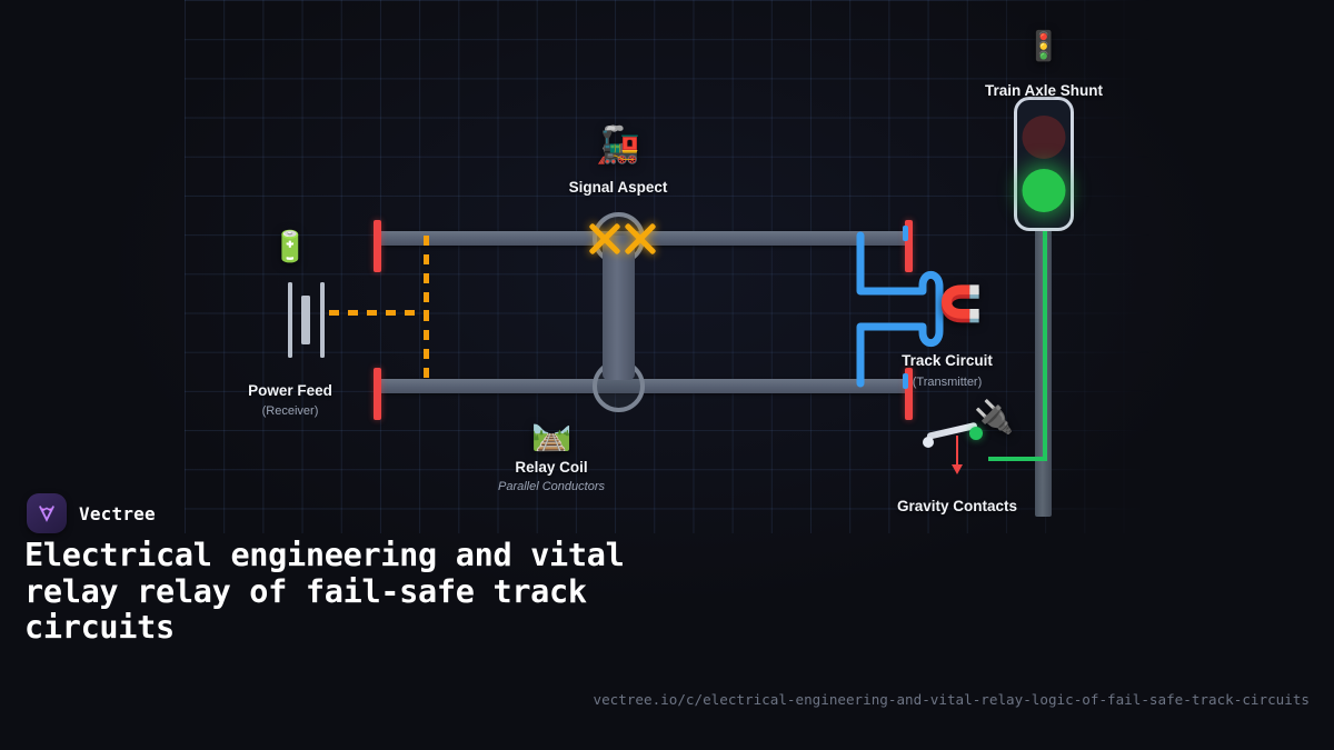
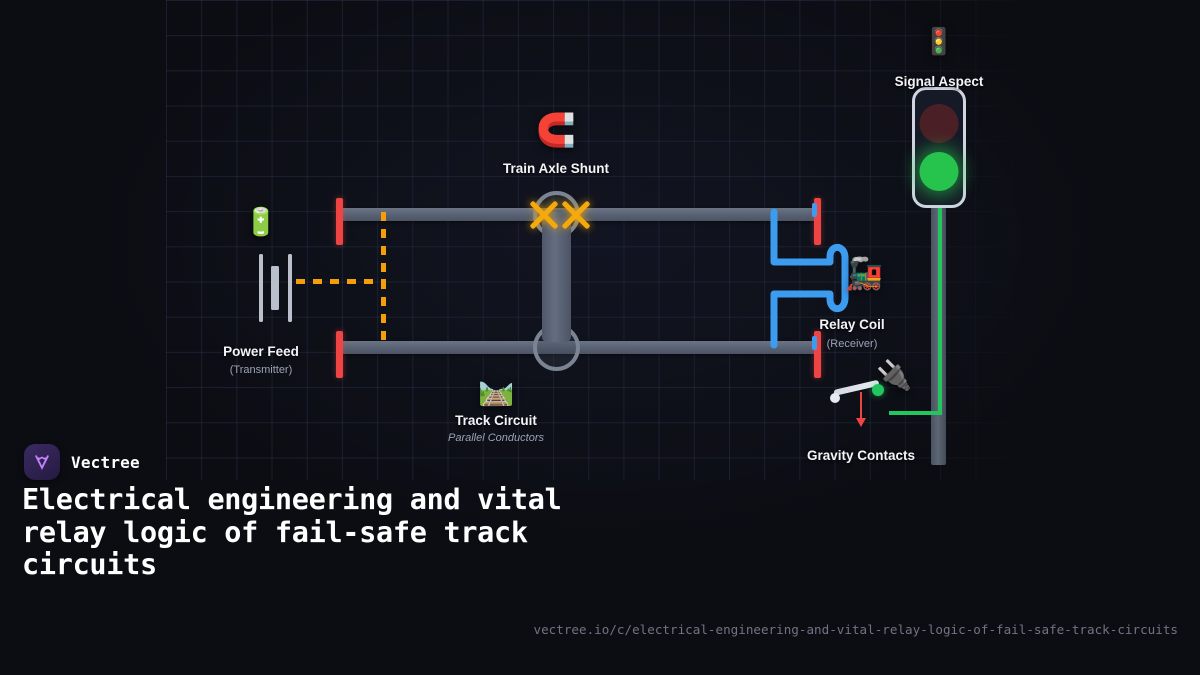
  🔋
- 🧲
+ 🚂
  🚦
  🔌
  🛤️
- 🚂
+ 🧲
  Power Feed
- (Receiver)
+ (Transmitter)
- Signal Aspect
+ Train Axle Shunt
- Relay Coil
+ Track Circuit
  Parallel Conductors
- Track Circuit
+ Relay Coil
- (Transmitter)
+ (Receiver)
- Train Axle Shunt
+ Signal Aspect
  Gravity Contacts
  Vectree
- Electrical engineering and vital relay relay of fail-safe track circuits
+ Electrical engineering and vital relay logic of fail-safe track circuits
  vectree.io/c/electrical-engineering-and-vital-relay-logic-of-fail-safe-track-circuits
